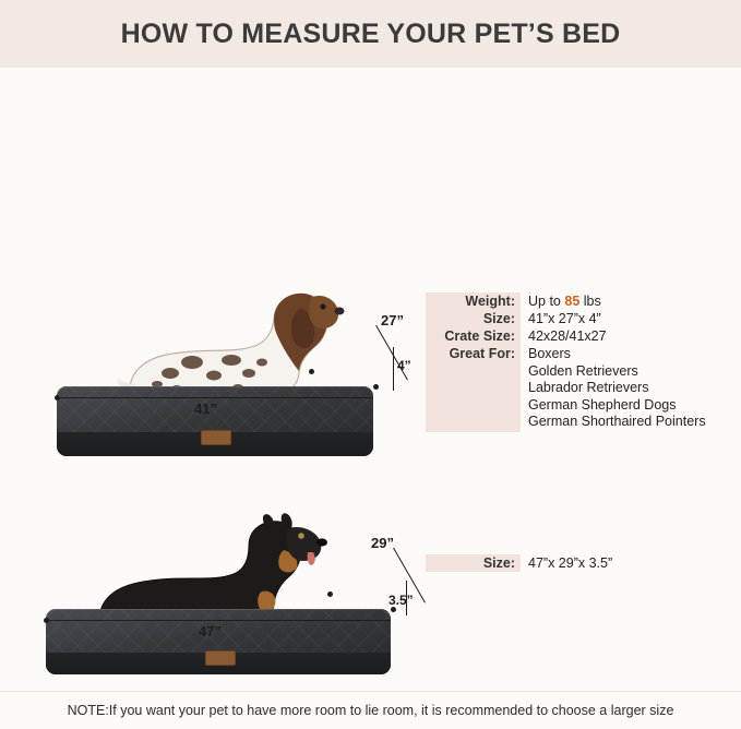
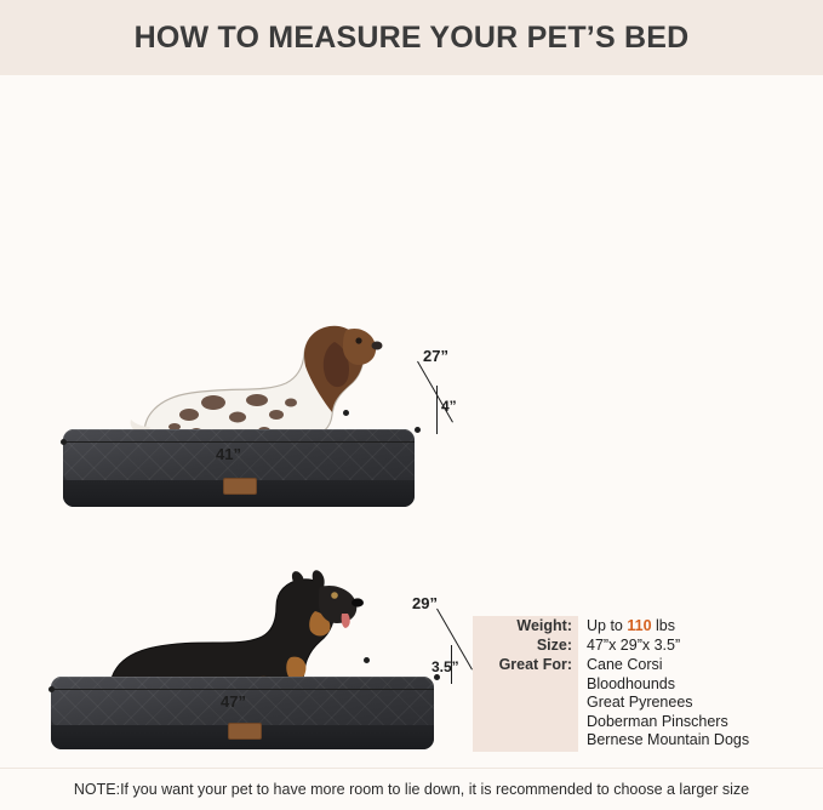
  HOW TO MEASURE YOUR PET’S BED
  27”
  4”
  41”
- Weight:	Up to 85 lbs
- Size:	41”x 27”x 4”
- Crate Size:	42x28/41x27
- Great For:	Boxers Golden Retrievers Labrador Retrievers German Shepherd Dogs German Shorthaired Pointers
  29”
  3.5”
  47”
+ Weight:	Up to 110 lbs
  Size:	47”x 29”x 3.5”
+ Great For:	Cane Corsi Bloodhounds Great Pyrenees Doberman Pinschers Bernese Mountain Dogs
- NOTE:If you want your pet to have more room to lie room, it is recommended to choose a larger size
+ NOTE:If you want your pet to have more room to lie down, it is recommended to choose a larger size
